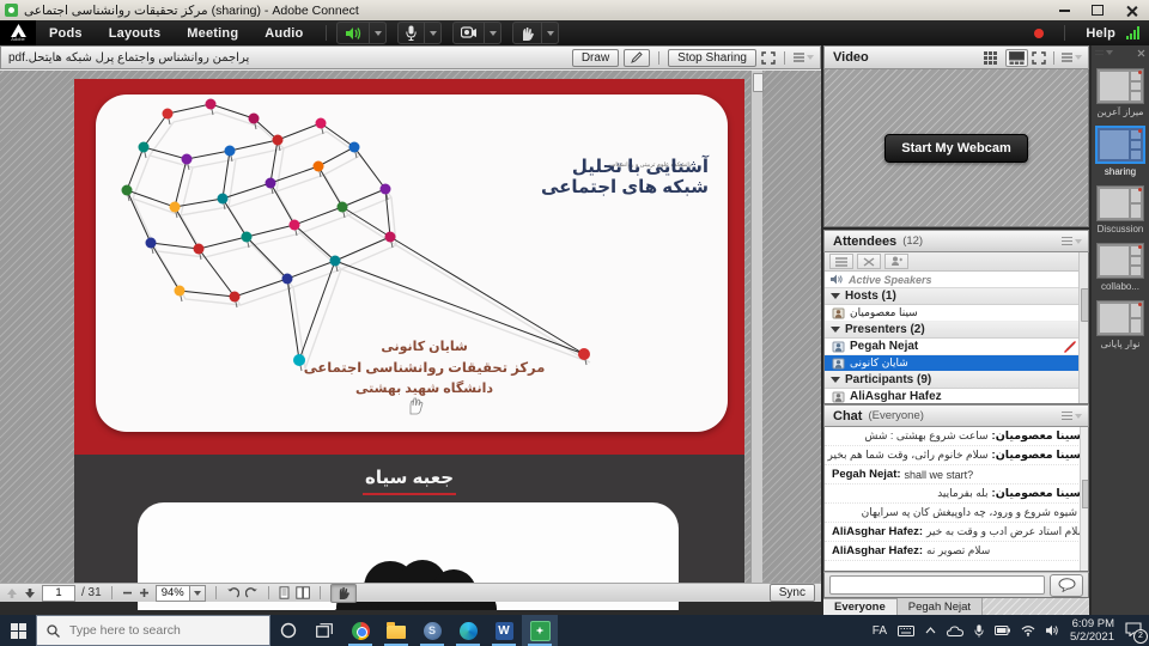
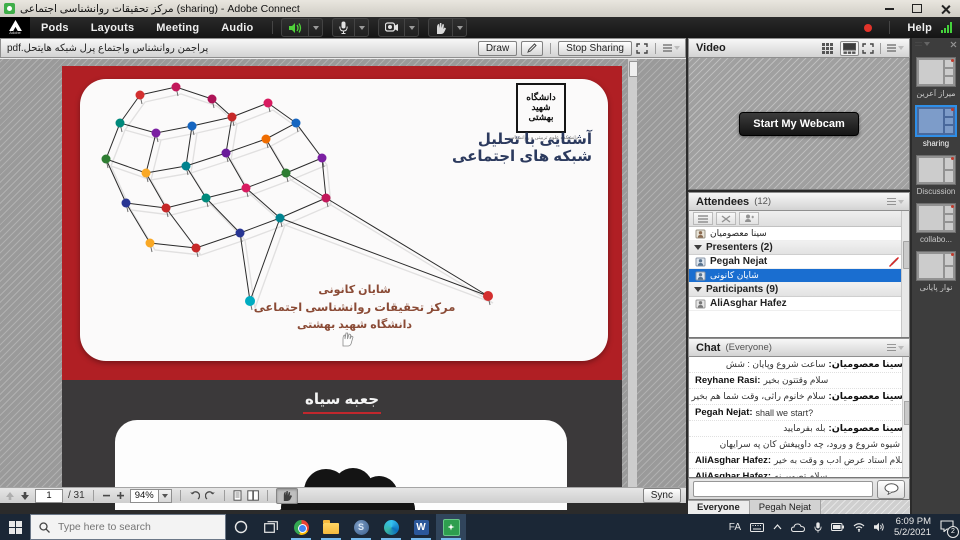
  مرکز تحقیقات روانشناسی اجتماعی (sharing) - Adobe Connect
  Pods
  Layouts
  Meeting
  Audio
  Help
  پراجمن روانشناس واجتماع پرل شبکه هایتحل.pdf
  Draw
  Stop Sharing
+ دانشگاه
+ شهید
+ بهشتی
  آشنایی با تحلیل
  شبکه های اجتماعی
  شایان کانونی
  مرکز تحقیقات روانشناسی اجتماعی
  دانشگاه شهید بهشتی
  جعبه سیاه
  1
  / 31
  94%
  Sync
  Video
  Start My Webcam
  Attendees
  (12)
- Active Speakers
- Hosts (1)
  سینا معصومیان
  Presenters (2)
  Pegah Nejat
  شایان کانونی
  Participants (9)
  AliAsghar Hafez
  Chat
  (Everyone)
  سینا معصومیان:
- ساعت شروع بهشتی : شش
+ ساعت شروع وپایان : شش
+ Reyhane Rasi:
+ سلام وقتتون بخیر
  سینا معصومیان:
  سلام خانوم راثی، وقت شما هم بخیر
  Pegah Nejat:
  shall we start?
  سینا معصومیان:
  بله بفرمایید
  شیوه شروع و ورود، چه داوپیغش کان په سرایهان
  AliAsghar Hafez:
  لام استاد عرض ادب و وقت به خیر
  AliAsghar Hafez:
  سلام تصویر نه
  Everyone
  Pegah Nejat
  میراز آعرین
  sharing
  Discussion
  collabo...
  نوار پایانی
  Type here to search
  S
  W
  FA
  6:09 PM
  5/2/2021
